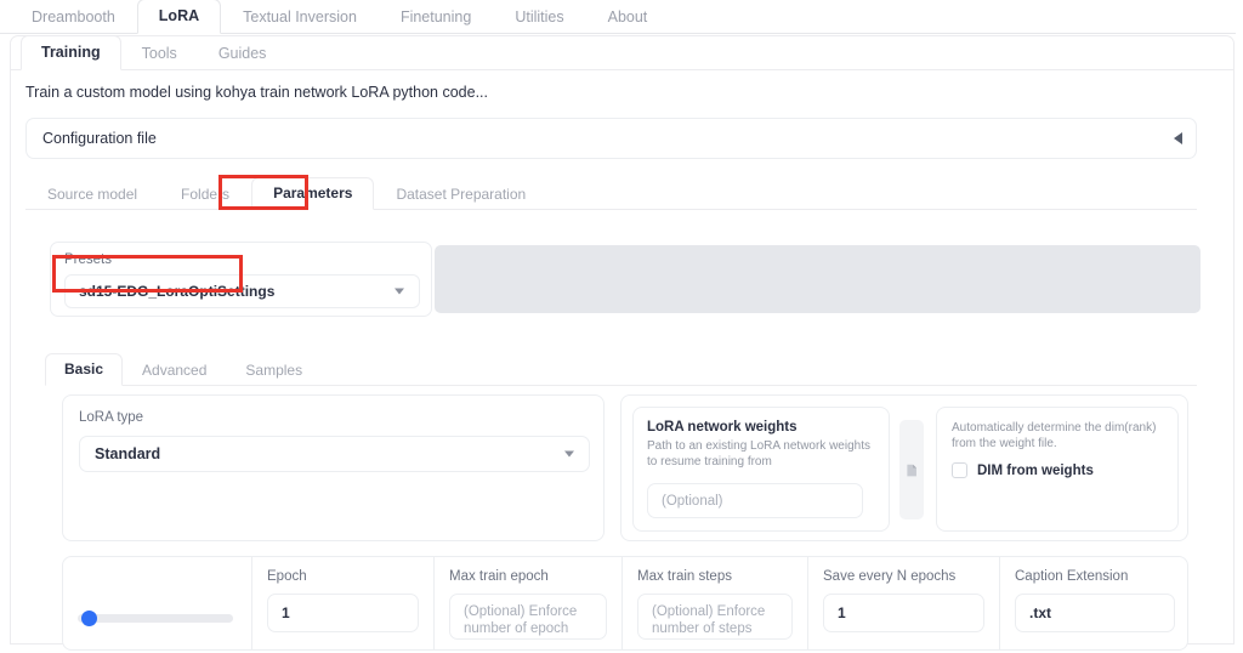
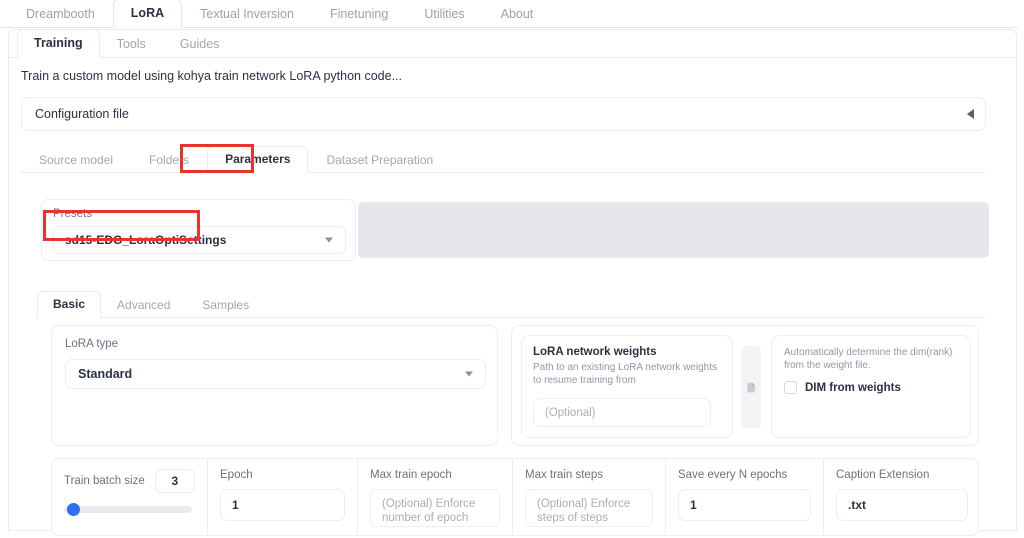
  Dreambooth
  LoRA
  Textual Inversion
  Finetuning
  Utilities
  About
  Training
  Tools
  Guides
  Train a custom model using kohya train network LoRA python code...
  Configuration file
  Source model
  Folders
  Parameters
  Dataset Preparation
  Presets
  sd15-EDG_LoraOptiSettings
  Basic
  Advanced
  Samples
  LoRA type
  Standard
  LoRA network weights
  Path to an existing LoRA network weights to resume training from
  (Optional)
  Automatically determine the dim(rank) from the weight file.
  DIM from weights
+ Train batch size
+ 3
  Epoch
  1
  Max train epoch
  (Optional) Enforce number of epoch
  Max train steps
- (Optional) Enforce number of steps
+ (Optional) Enforce steps of steps
  Save every N epochs
  1
  Caption Extension
  .txt
